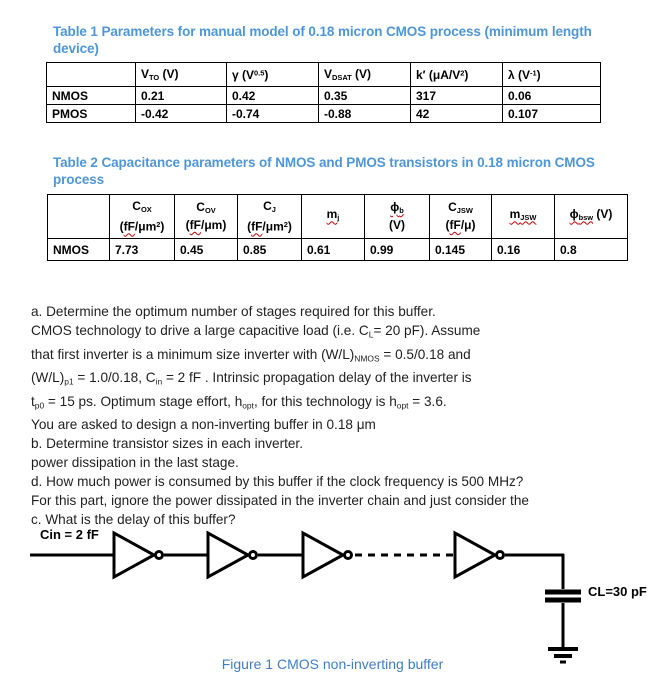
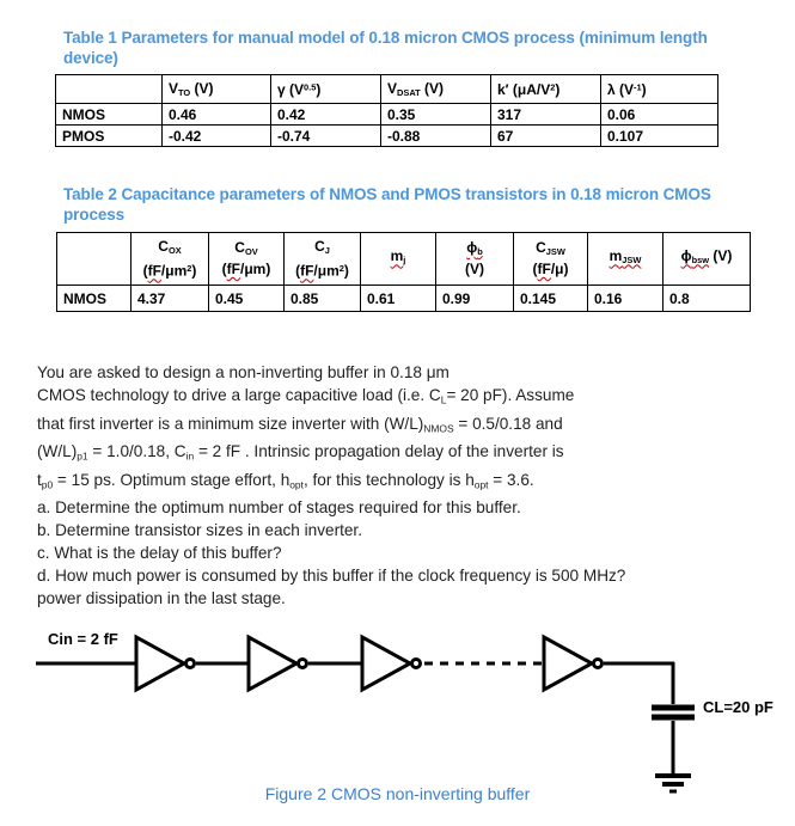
  Table 1 Parameters for manual model of 0.18 micron CMOS process (minimum length
  device)
  	VTO (V)	γ (V0.5)	VDSAT (V)	k′ (μA/V2)	λ (V-1)
- NMOS	0.21	0.42	0.35	317	0.06
+ NMOS	0.46	0.42	0.35	317	0.06
- PMOS	-0.42	-0.74	-0.88	42	0.107
+ PMOS	-0.42	-0.74	-0.88	67	0.107
  Table 2 Capacitance parameters of NMOS and PMOS transistors in 0.18 micron CMOS
  process
  	COX(fF/μm2)	COV(fF/μm)	CJ(fF/μm2)	mj	ϕb(V)	CJSW(fF/μ)	mJSW	ϕbsw (V)
- NMOS	7.73	0.45	0.85	0.61	0.99	0.145	0.16	0.8
+ NMOS	4.37	0.45	0.85	0.61	0.99	0.145	0.16	0.8
- a. Determine the optimum number of stages required for this buffer.
+ You are asked to design a non-inverting buffer in 0.18 μm
  CMOS technology to drive a large capacitive load (i.e. CL= 20 pF). Assume
  that first inverter is a minimum size inverter with (W/L)NMOS = 0.5/0.18 and
  (W/L)p1 = 1.0/0.18, Cin = 2 fF . Intrinsic propagation delay of the inverter is
  tp0 = 15 ps. Optimum stage effort, hopt, for this technology is hopt = 3.6.
- You are asked to design a non-inverting buffer in 0.18 μm
+ a. Determine the optimum number of stages required for this buffer.
  b. Determine transistor sizes in each inverter.
- power dissipation in the last stage.
+ c. What is the delay of this buffer?
  d. How much power is consumed by this buffer if the clock frequency is 500 MHz?
- For this part, ignore the power dissipated in the inverter chain and just consider the
- c. What is the delay of this buffer?
+ power dissipation in the last stage.
  Cin = 2 fF
- CL=30 pF
+ CL=20 pF
- Figure 1 CMOS non-inverting buffer
+ Figure 2 CMOS non-inverting buffer
